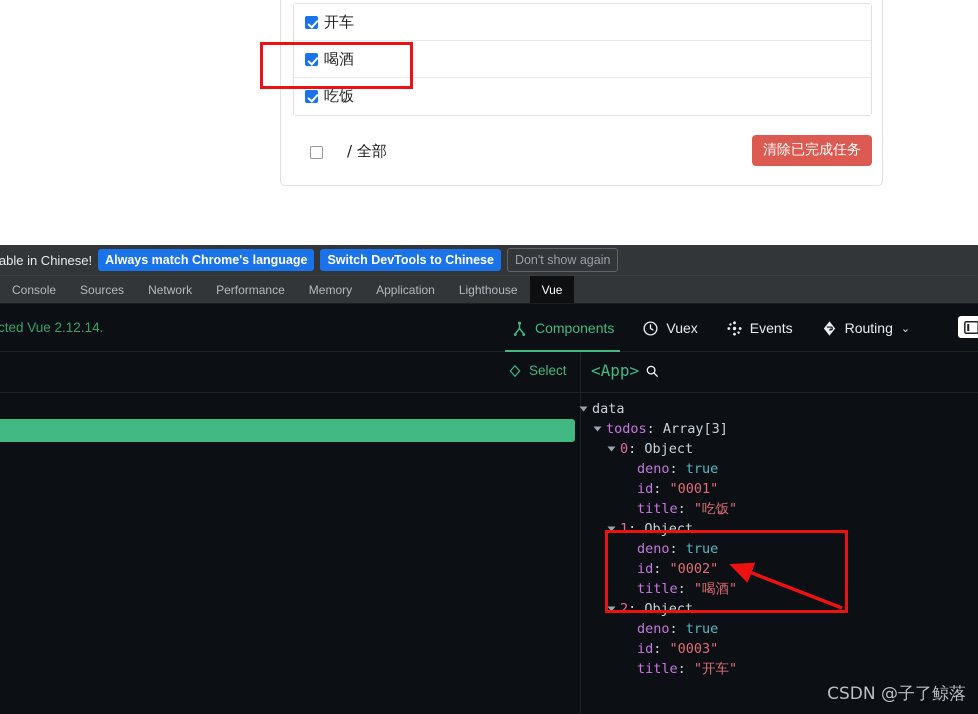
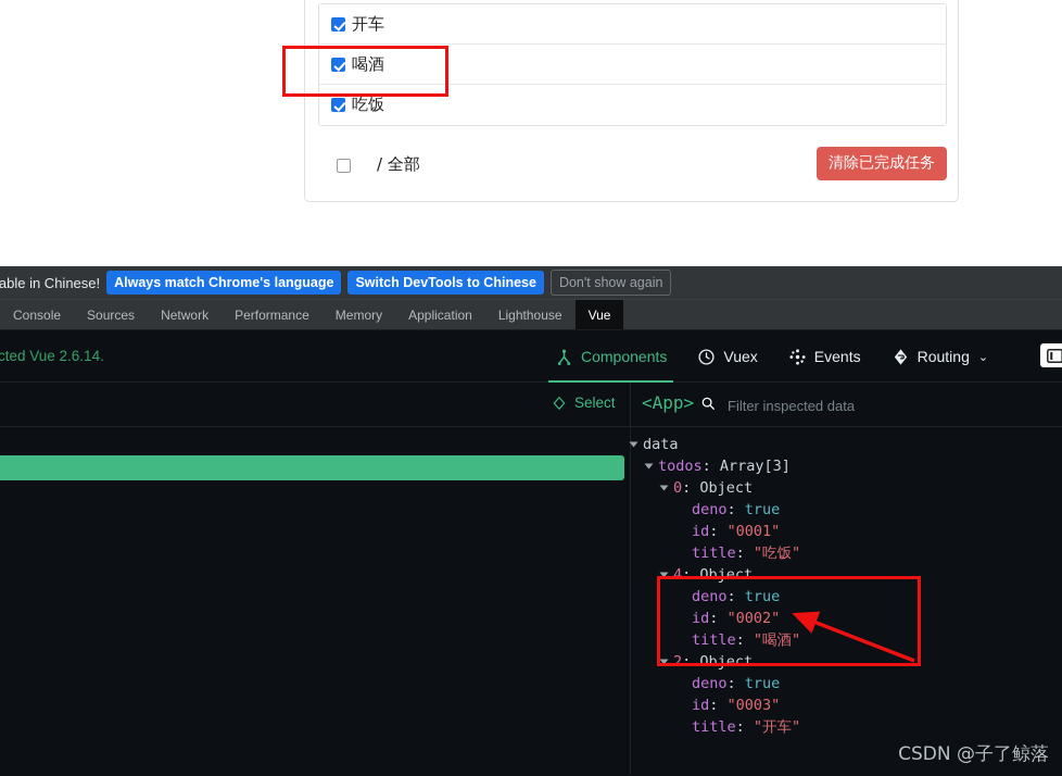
  开车
  喝酒
  吃饭
  / 全部
  清除已完成任务
  able in Chinese!
  Always match Chrome's language
  Switch DevTools to Chinese
  Don't show again
  Console
  Sources
  Network
  Performance
  Memory
  Application
  Lighthouse
  Vue
- cted Vue 2.12.14.
+ cted Vue 2.6.14.
  Components
  Vuex
  Events
  Routing
  ⌄
  Select
  <App>
+ Filter inspected data
  data
  todos
  :
  Array[3]
  0
  :
  Object
  deno
  :
  true
  id
  :
  "0001"
  title
  :
  "吃饭"
- 1
+ 4
  :
  Object
  deno
  :
  true
  id
  :
  "0002"
  title
  :
  "喝酒"
  2
  :
  Object
  deno
  :
  true
  id
  :
  "0003"
  title
  :
  "开车"
  CSDN @子了鲸落
